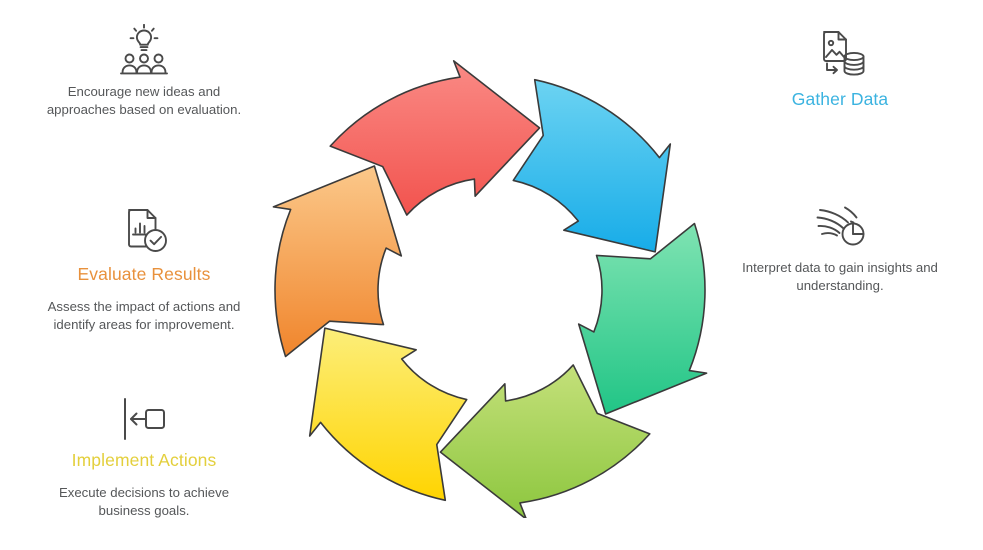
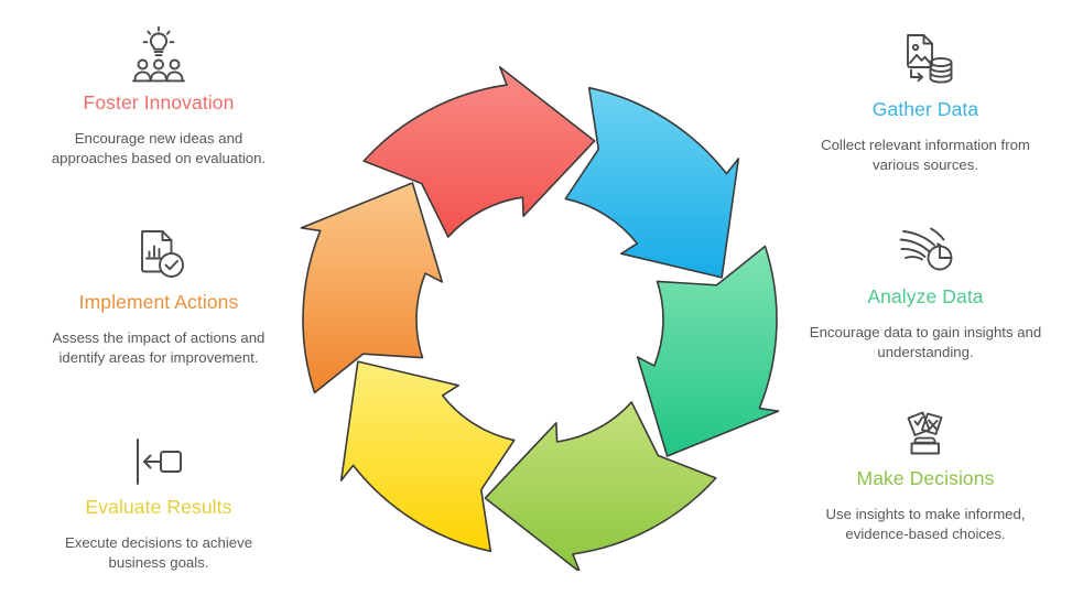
+ Foster Innovation
  Encourage new ideas and approaches based on evaluation.
- Evaluate Results
+ Implement Actions
  Assess the impact of actions and identify areas for improvement.
- Implement Actions
+ Evaluate Results
  Execute decisions to achieve business goals.
  Gather Data
+ Collect relevant information from various sources.
+ Analyze Data
- Interpret data to gain insights and understanding.
+ Encourage data to gain insights and understanding.
+ Make Decisions
+ Use insights to make informed, evidence-based choices.
